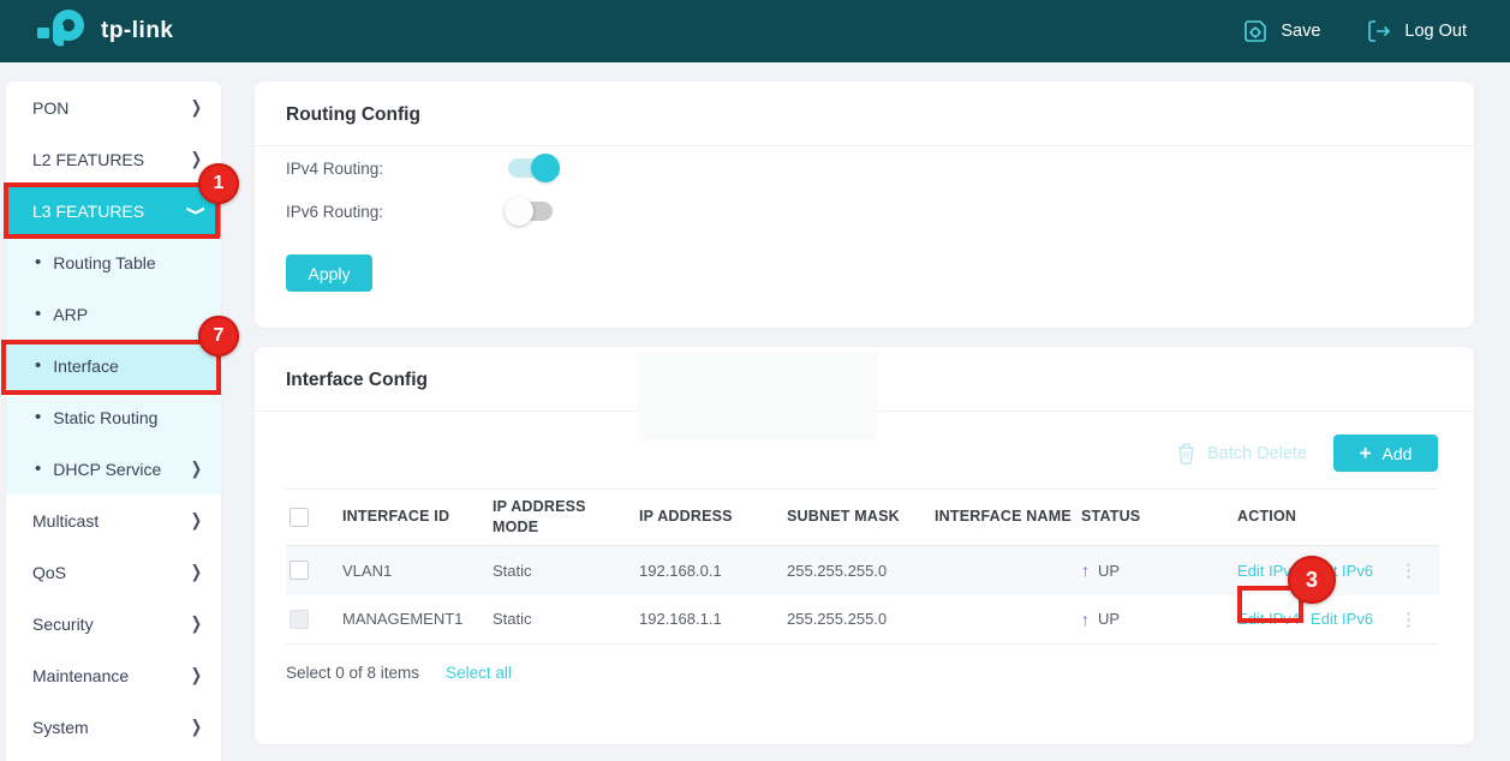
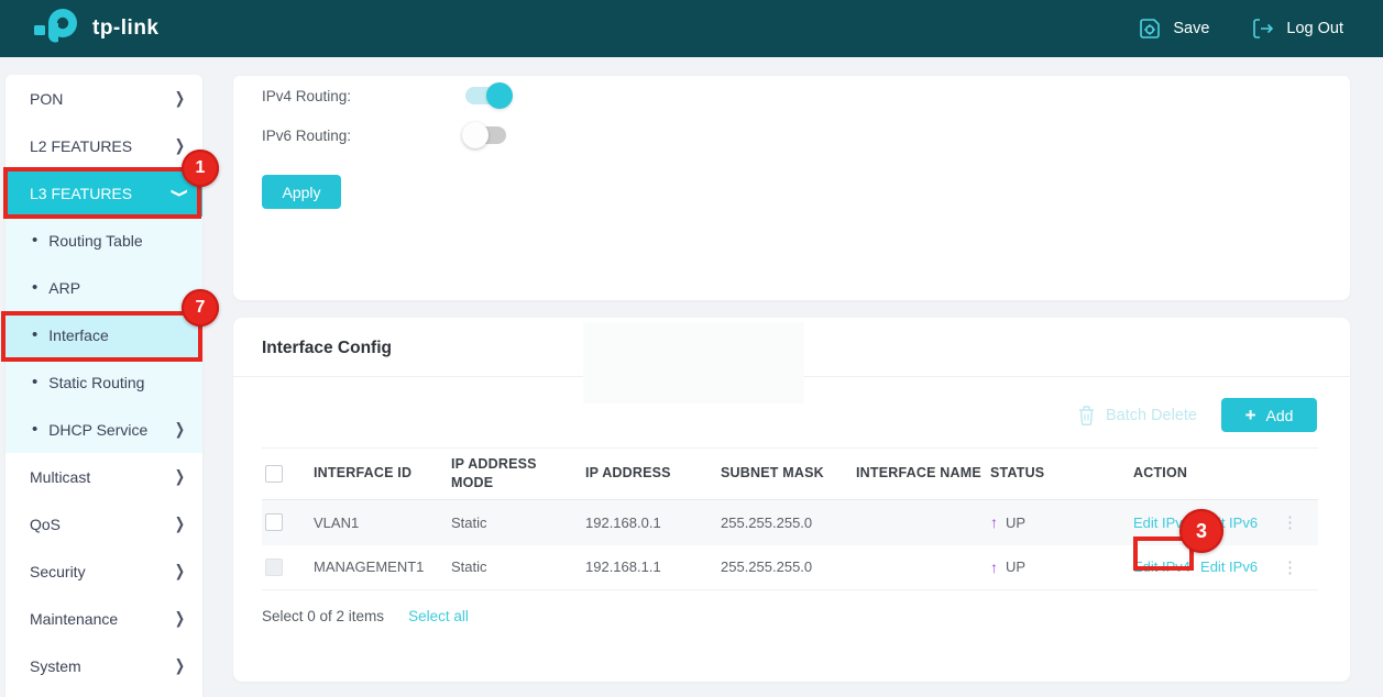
  tp-link
  Save
  Log Out
  PON
  ❯
  L2 FEATURES
  ❯
  L3 FEATURES
  •
  Routing Table
  •
  ARP
  •
  Interface
  •
  Static Routing
  •
  DHCP Service
  ❯
  Multicast
  ❯
  QoS
  ❯
  Security
  ❯
  Maintenance
  ❯
  System
  ❯
- Routing Config
  IPv4 Routing:
  IPv6 Routing:
  Apply
  Interface Config
  Batch Delete
  +
  Add
  INTERFACE ID
  IP ADDRESS MODE
  IP ADDRESS
  SUBNET MASK
  INTERFACE NAME
  STATUS
  ACTION
  VLAN1
  Static
  192.168.0.1
  255.255.255.0
  ↑
  UP
  Edit IPv
  ⋮
  MANAGEMENT1
  Static
  192.168.1.1
  255.255.255.0
  ↑
  UP
  Edit IPv4
  Edit IPv6
  ⋮
- Select 0 of 8 items
+ Select 0 of 2 items
  Select all
  1
  7
  3
